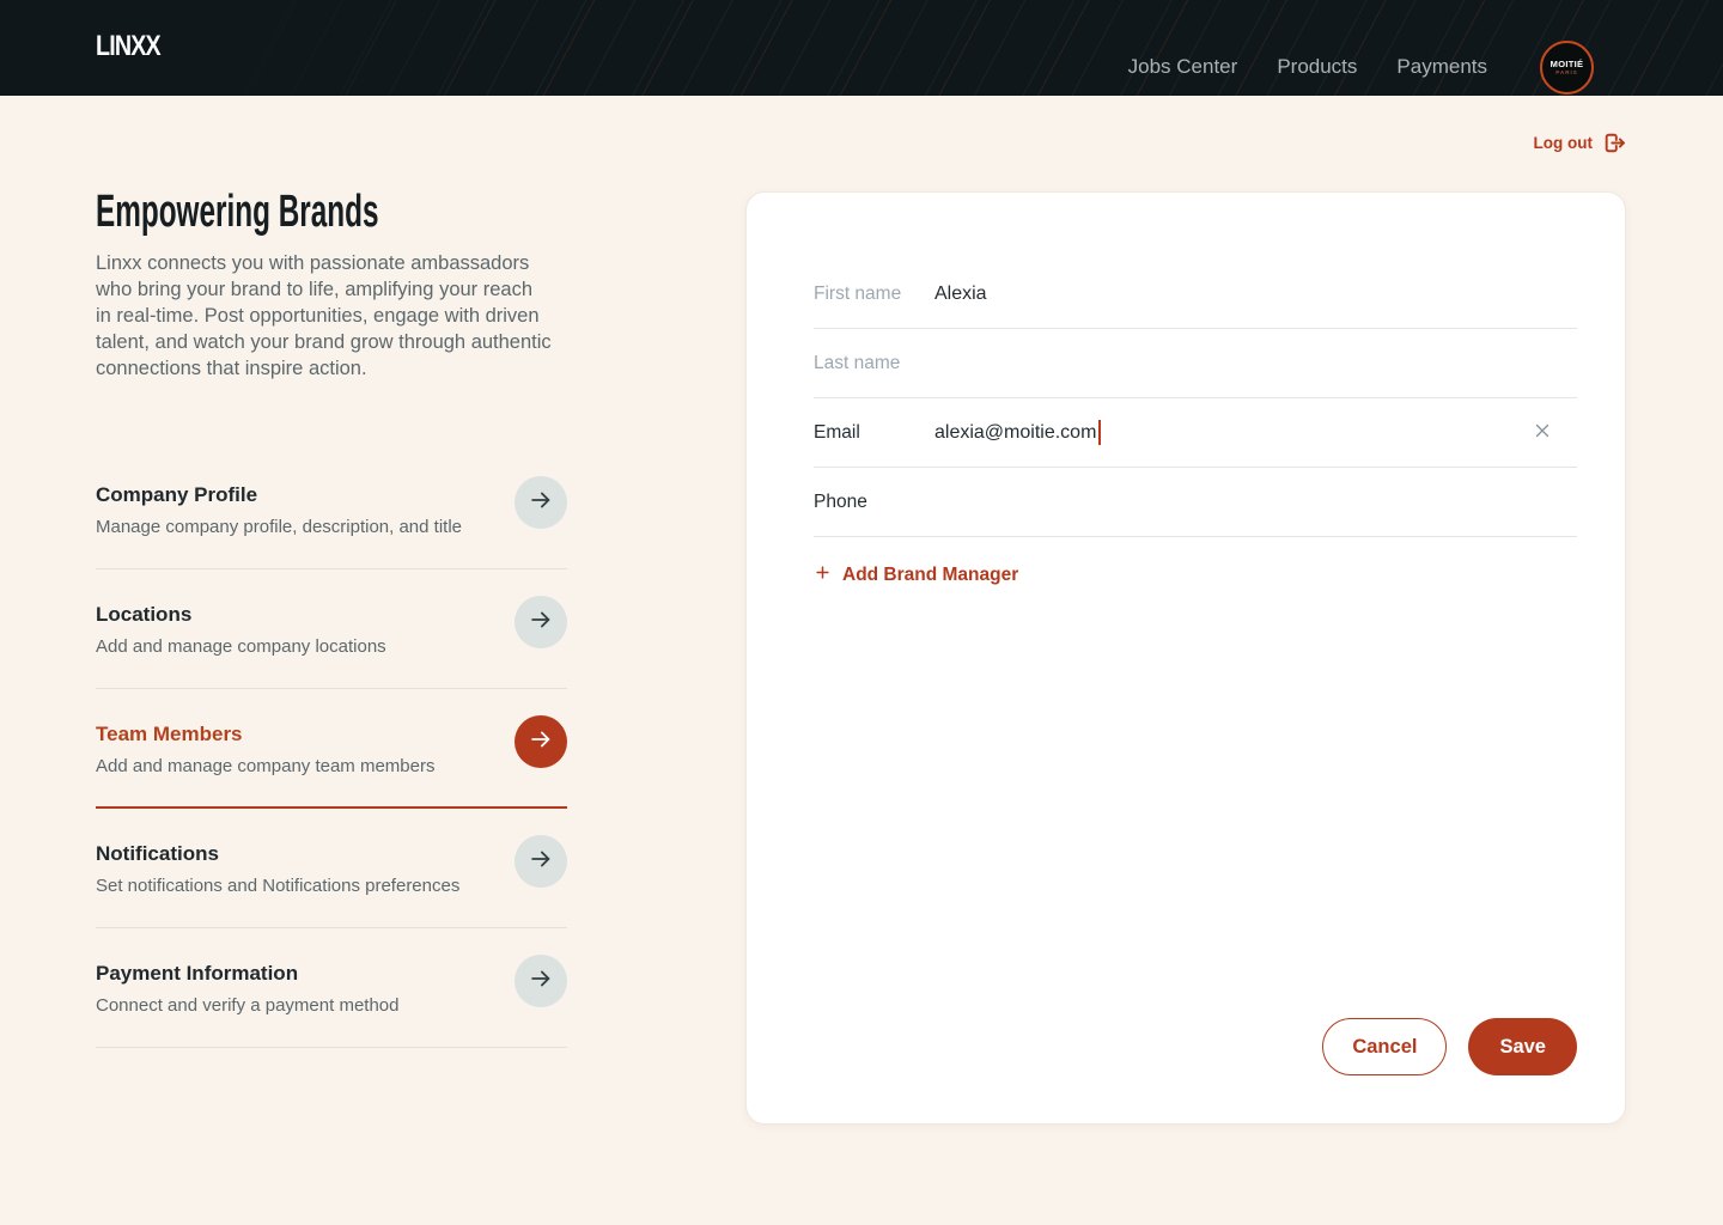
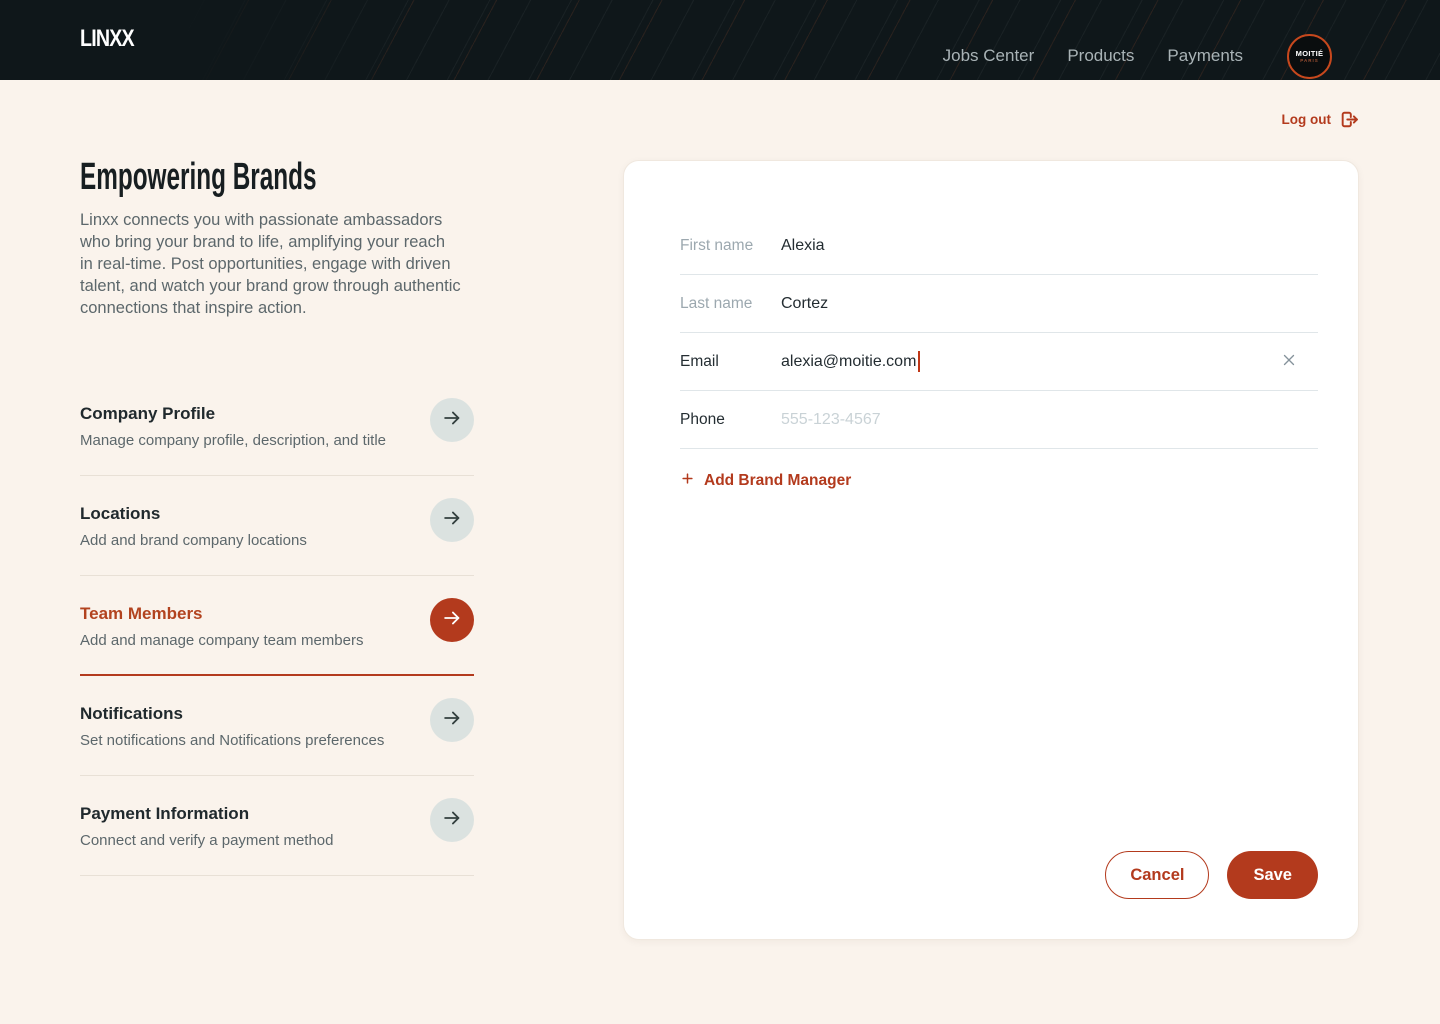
  LINXX
  Jobs Center
  Products
  Payments
  MOITIÉ
  Log out
  Empowering Brands
  Linxx connects you with passionate ambassadors who bring your brand to life, amplifying your reach in real-time. Post opportunities, engage with driven talent, and watch your brand grow through authentic connections that inspire action.
  Company Profile
  Manage company profile, description, and title
  Locations
- Add and manage company locations
+ Add and brand company locations
  Team Members
  Add and manage company team members
  Notifications
  Set notifications and Notifications preferences
  Payment Information
  Connect and verify a payment method
  First name
  Alexia
  Last name
+ Cortez
  Email
  alexia@moitie.com
  Phone
+ 555-123-4567
  Add Brand Manager
  Cancel
  Save
